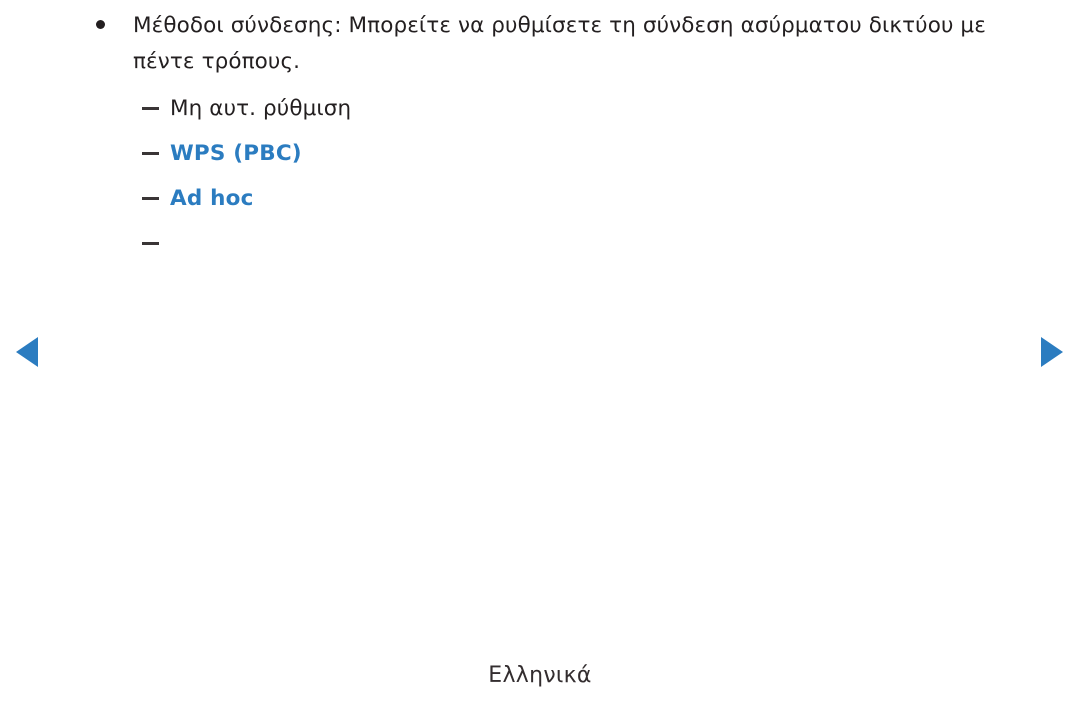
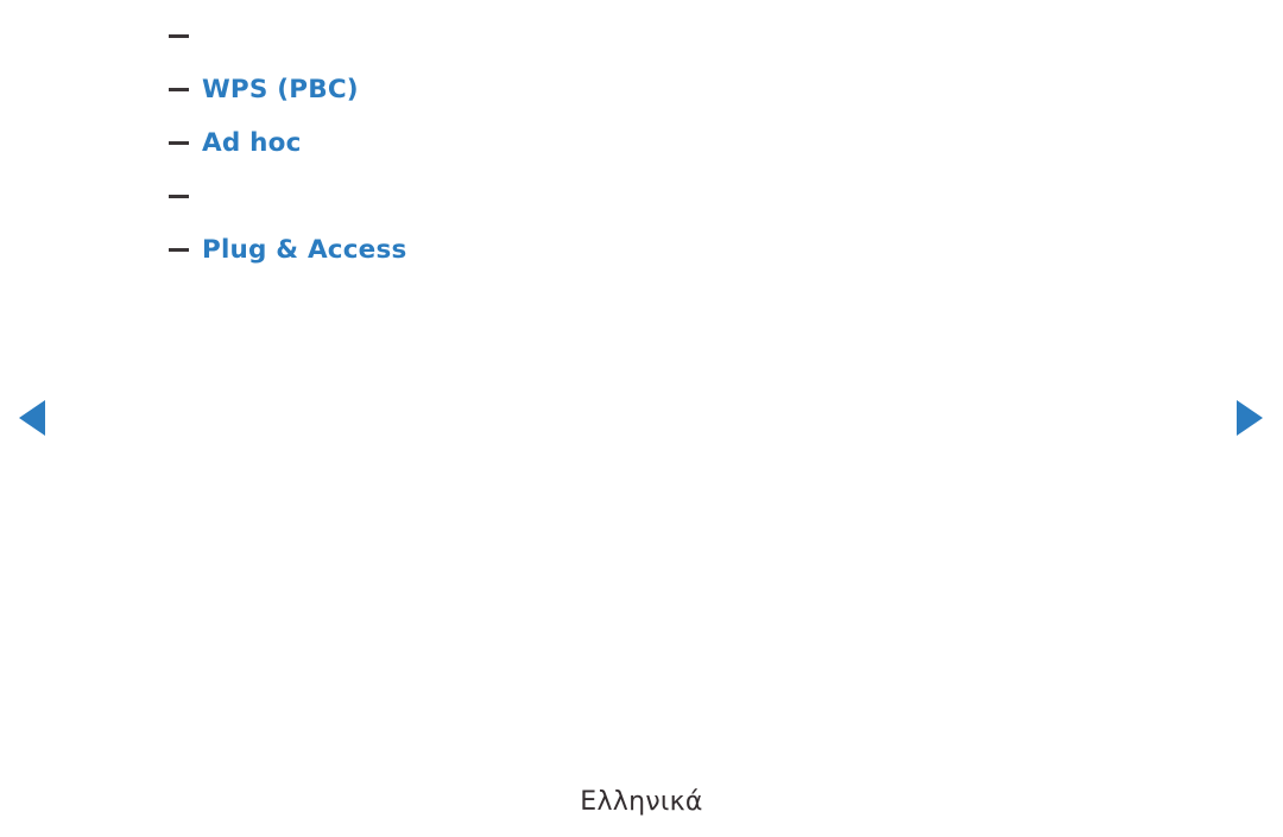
- Μέθοδοι σύνδεσης: Μπορείτε να ρυθμίσετε τη σύνδεση ασύρματου δικτύου με πέντε τρόπους.
- Μη αυτ. ρύθμιση
  WPS (PBC)
  Ad hoc
+ Plug & Access
  Ελληνικά
